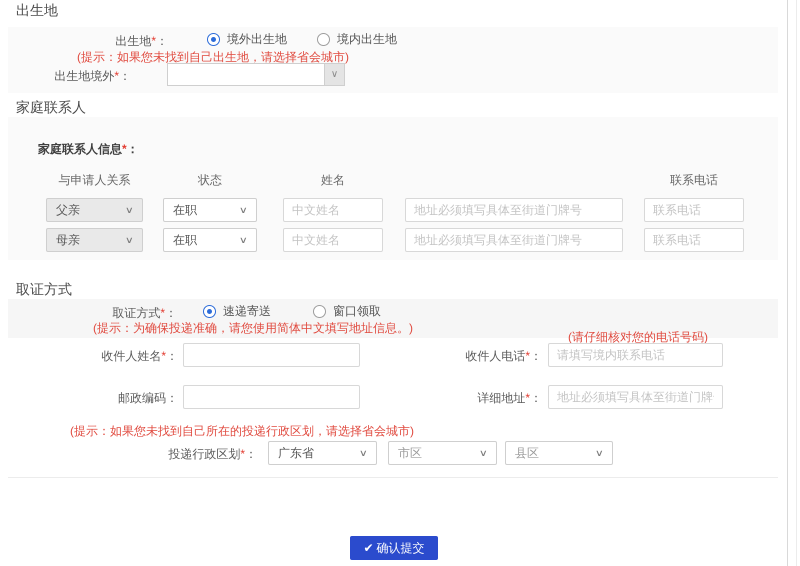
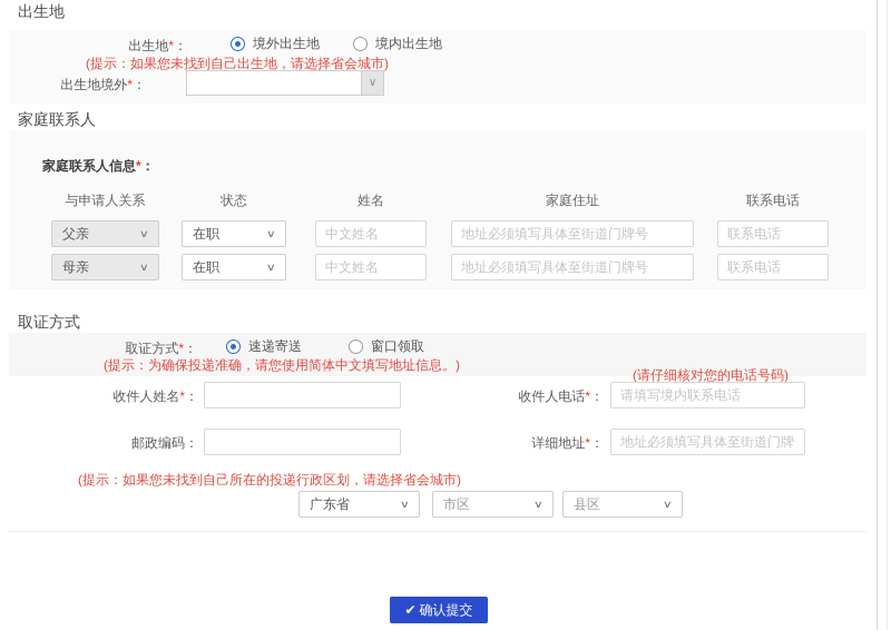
  出生地
  出生地*：
  境外出生地
  境内出生地
  (提示：如果您未找到自己出生地，请选择省会城市)
  出生地境外*：
  ∨
  家庭联系人
  家庭联系人信息*：
  与申请人关系
  状态
  姓名
+ 家庭住址
  联系电话
  父亲
  ∨
  在职
  ∨
  中文姓名
  地址必须填写具体至街道门牌号
  联系电话
  母亲
  ∨
  在职
  ∨
  中文姓名
  地址必须填写具体至街道门牌号
  联系电话
  取证方式
  取证方式*：
  速递寄送
  窗口领取
  (提示：为确保投递准确，请您使用简体中文填写地址信息。)
  收件人姓名*：
  (请仔细核对您的电话号码)
  收件人电话*：
  请填写境内联系电话
  邮政编码：
  详细地址*：
  地址必须填写具体至街道门牌
  (提示：如果您未找到自己所在的投递行政区划，请选择省会城市)
- 投递行政区划*：
  广东省
  ∨
  市区
  ∨
  县区
  ∨
  ✔
  确认提交
